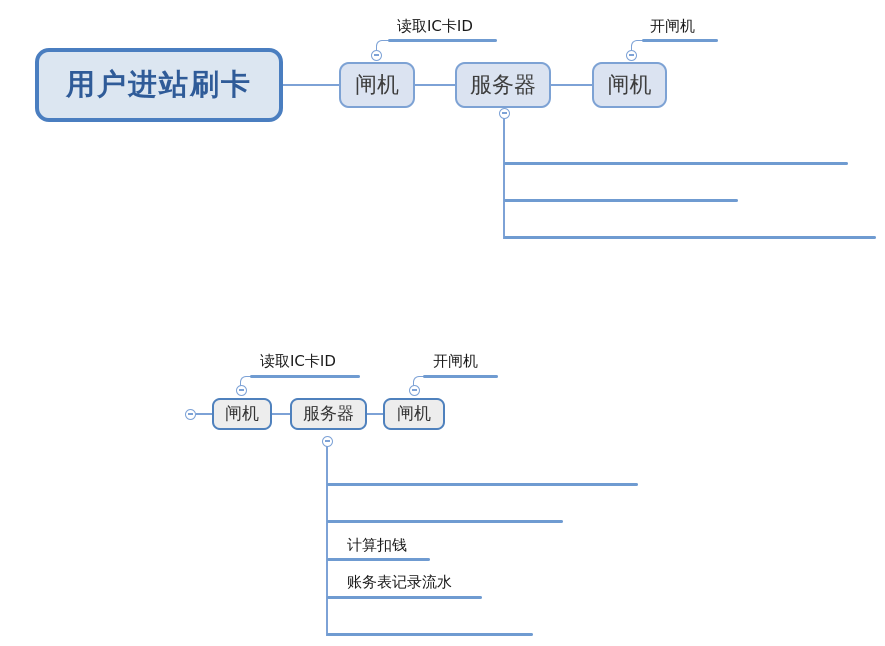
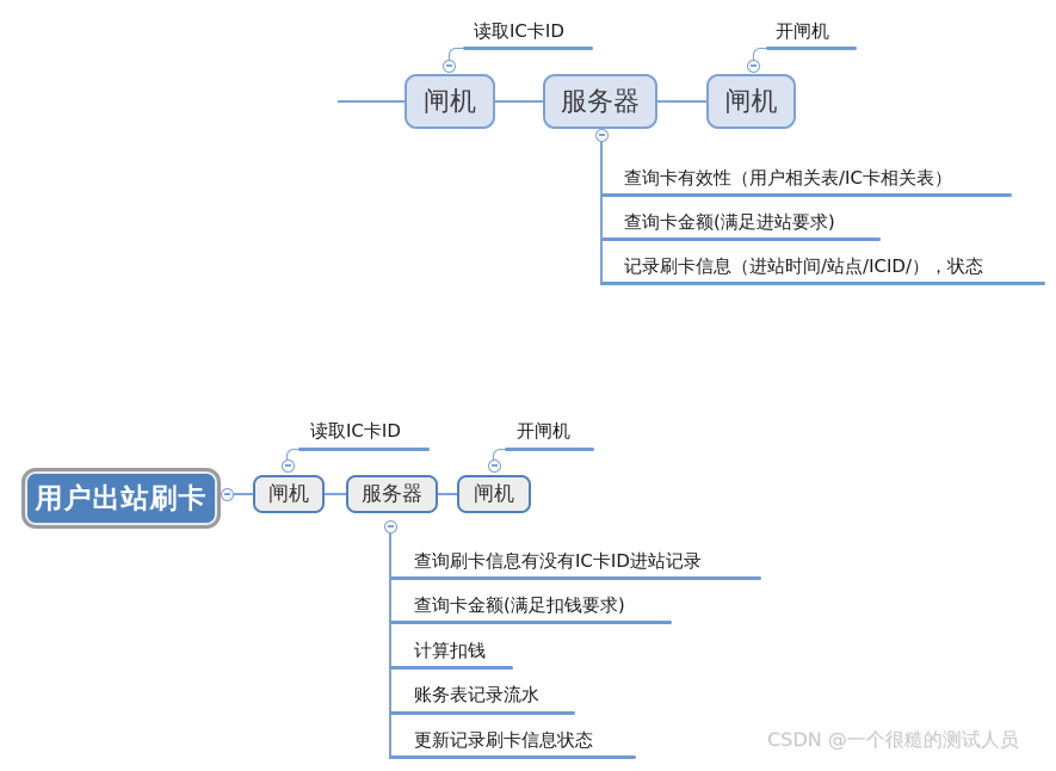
- 用户进站刷卡
  闸机
  服务器
  闸机
  读取IC卡ID
  开闸机
+ 查询卡有效性（用户相关表/IC卡相关表）
+ 查询卡金额(满足进站要求)
+ 记录刷卡信息（进站时间/站点/ICID/），状态
+ 用户出站刷卡
  闸机
  服务器
  闸机
  读取IC卡ID
  开闸机
+ 查询刷卡信息有没有IC卡ID进站记录
+ 查询卡金额(满足扣钱要求)
  计算扣钱
  账务表记录流水
+ 更新记录刷卡信息状态
+ CSDN @一个很糙的测试人员
